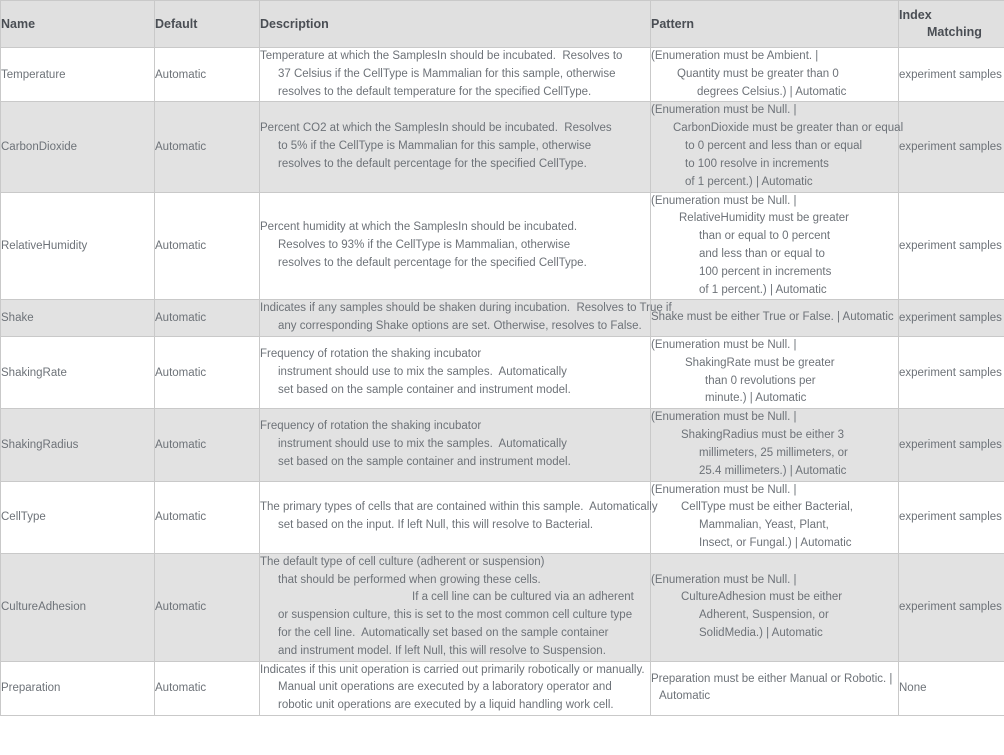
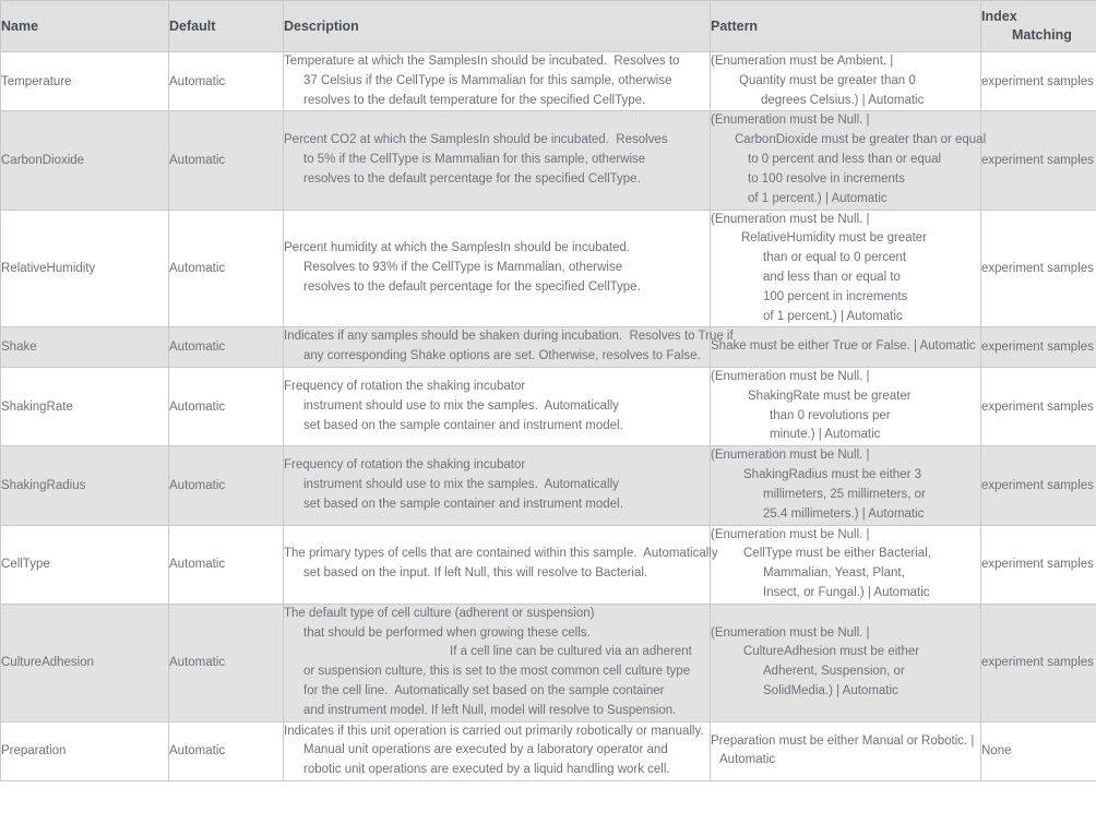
  Name	Default	Description	Pattern	Index Matching
  Temperature	Automatic	Temperature at which the SamplesIn should be incubated. Resolves to37 Celsius if the CellType is Mammalian for this sample, otherwiseresolves to the default temperature for the specified CellType.	(Enumeration must be Ambient. |Quantity must be greater than 0degrees Celsius.) | Automatic	experiment samples
  CarbonDioxide	Automatic	Percent CO2 at which the SamplesIn should be incubated. Resolvesto 5% if the CellType is Mammalian for this sample, otherwiseresolves to the default percentage for the specified CellType.	(Enumeration must be Null. |CarbonDioxide must be greater than or equalto 0 percent and less than or equalto 100 resolve in incrementsof 1 percent.) | Automatic	experiment samples
  RelativeHumidity	Automatic	Percent humidity at which the SamplesIn should be incubated.Resolves to 93% if the CellType is Mammalian, otherwiseresolves to the default percentage for the specified CellType.	(Enumeration must be Null. |RelativeHumidity must be greaterthan or equal to 0 percentand less than or equal to100 percent in incrementsof 1 percent.) | Automatic	experiment samples
  Shake	Automatic	Indicates if any samples should be shaken during incubation. Resolves to Trany corresponding Shake options are set. Otherwise, resolves to False.	Shake must be either True or False. | Automatic	experiment samples
  ShakingRate	Automatic	Frequency of rotation the shaking incubatorinstrument should use to mix the samples. Automaticallyset based on the sample container and instrument model.	(Enumeration must be Null. |ShakingRate must be greaterthan 0 revolutions perminute.) | Automatic	experiment samples
  ShakingRadius	Automatic	Frequency of rotation the shaking incubatorinstrument should use to mix the samples. Automaticallyset based on the sample container and instrument model.	(Enumeration must be Null. |ShakingRadius must be either 3millimeters, 25 millimeters, or25.4 millimeters.) | Automatic	experiment samples
  CellType	Automatic	The primary types of cells that are contained within this sample. Automaticallyset based on the input. If left Null, this will resolve to Bacterial.	(Enumeration must be Null. |CellType must be either Bacterial,Mammalian, Yeast, Plant,Insect, or Fungal.) | Automatic	experiment samples
- CultureAdhesion	Automatic	The default type of cell culture (adherent or suspension)that should be performed when growing these cells.If a cell line can be cultured via an adherentor suspension culture, this is set to the most common cell culture typefor the cell line. Automatically set based on the sample containerand instrument model. If left Null, this will resolve to Suspension.	(Enumeration must be Null. |CultureAdhesion must be eitherAdherent, Suspension, orSolidMedia.) | Automatic	experiment samples
+ CultureAdhesion	Automatic	The default type of cell culture (adherent or suspension)that should be performed when growing these cells.If a cell line can be cultured via an adherentor suspension culture, this is set to the most common cell culture typefor the cell line. Automatically set based on the sample containerand instrument model. If left Null, model will resolve to Suspension.	(Enumeration must be Null. |CultureAdhesion must be eitherAdherent, Suspension, orSolidMedia.) | Automatic	experiment samples
  Preparation	Automatic	Indicates if this unit operation is carried out primarily robotically or manually.Manual unit operations are executed by a laboratory operator androbotic unit operations are executed by a liquid handling work cell.	Preparation must be either Manual or Robotic. |Automatic	None
